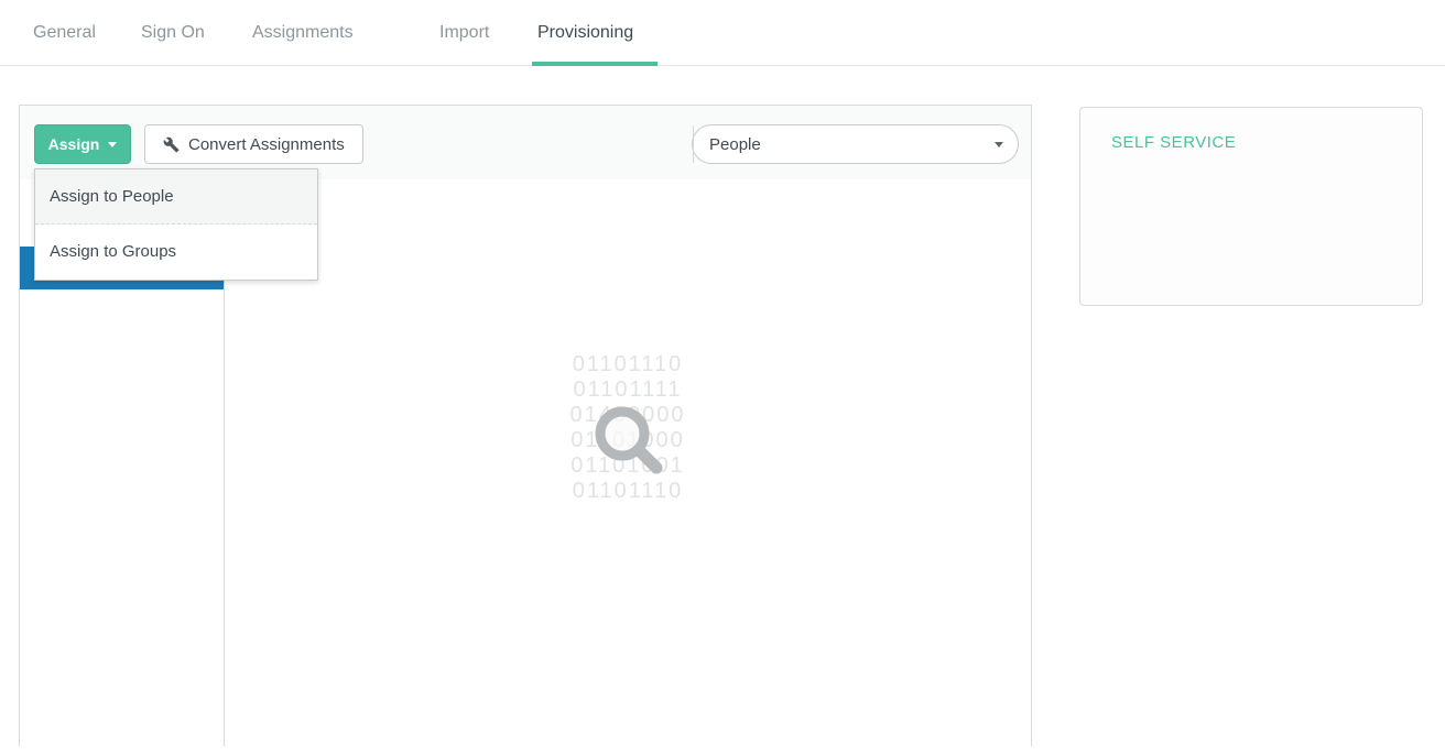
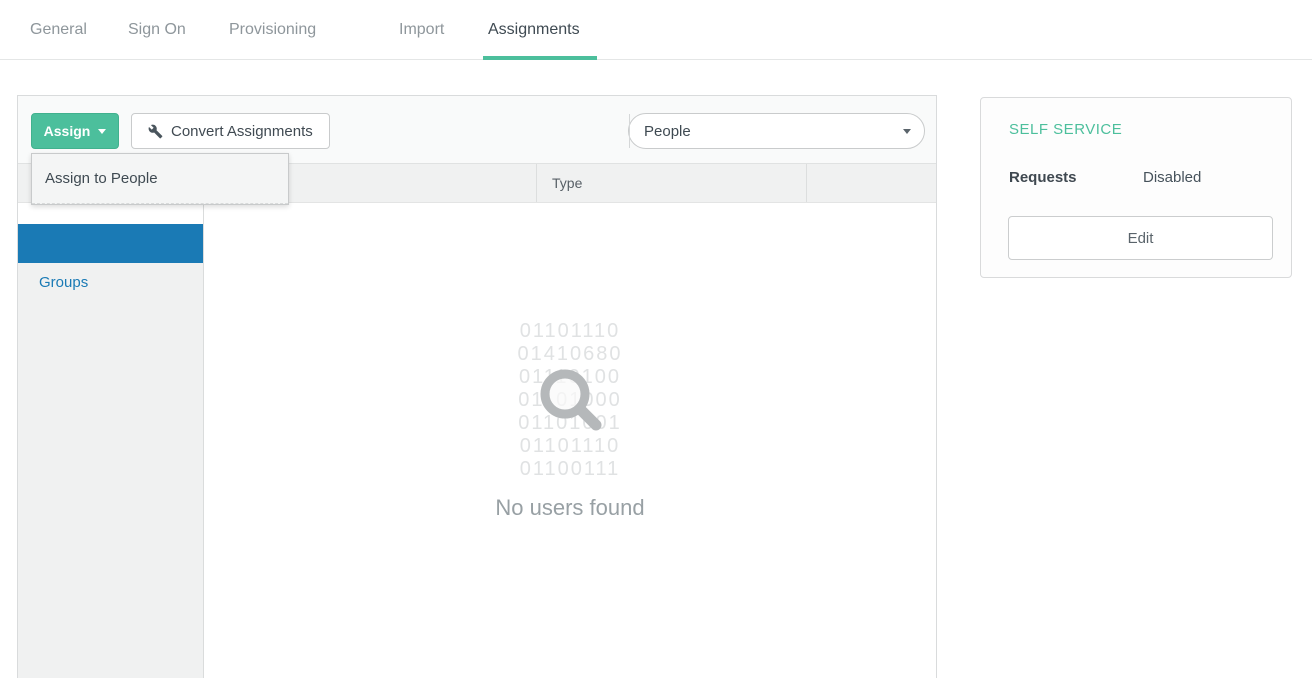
  General
  Sign On
- Assignments
+ Provisioning
  Import
- Provisioning
+ Assignments
  Assign
  Convert Assignments
  People
+ Type
+ Groups
  01101110
- 01101111
+ 01410680
- 01430000
+ 01110100
  01101000
  0110101
  01101110
+ 01100111
+ No users found
  Assign to People
- Assign to Groups
  SELF SERVICE
+ Requests
+ Disabled
+ Edit
